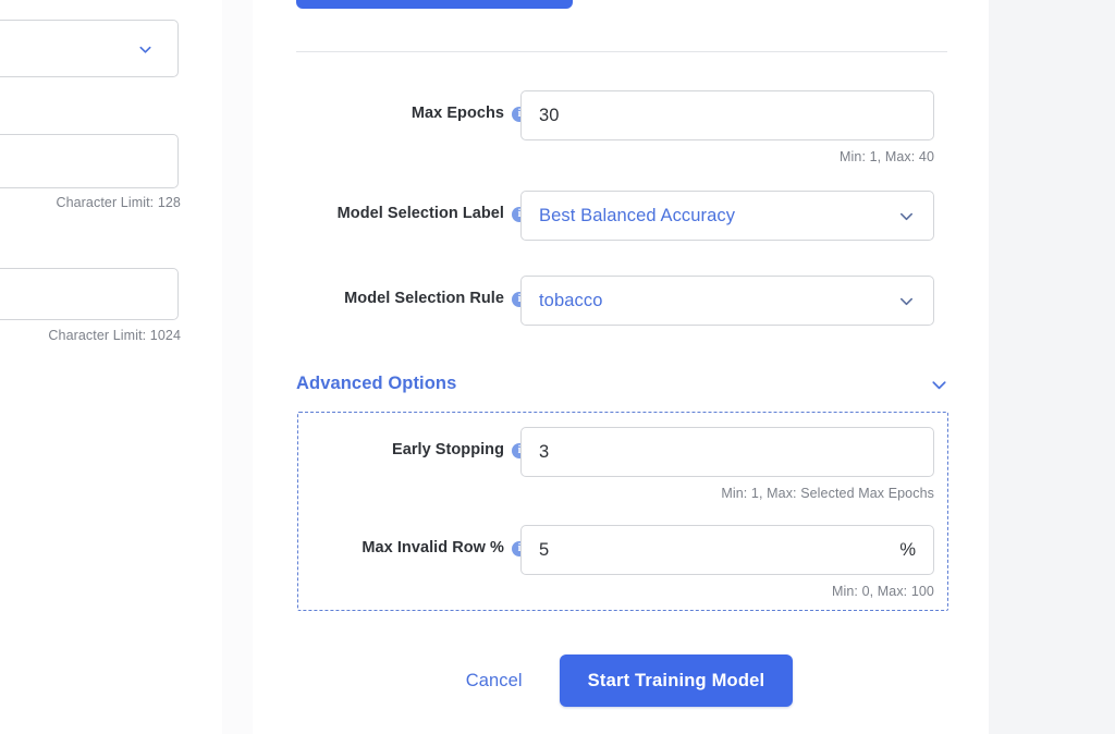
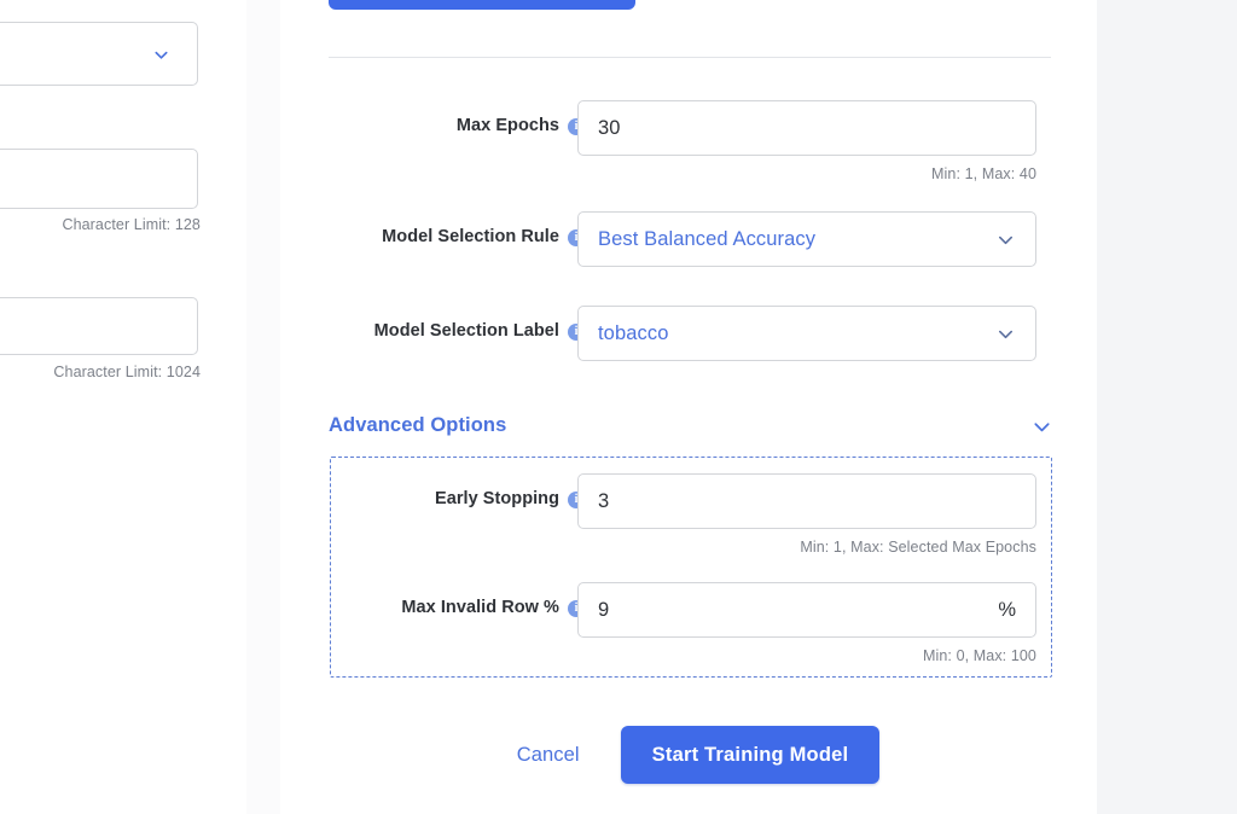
  Character Limit: 128
  Character Limit: 1024
  Max Epochs
  i
  30
  Min: 1, Max: 40
- Model Selection Label
+ Model Selection Rule
  i
  Best Balanced Accuracy
- Model Selection Rule
+ Model Selection Label
  i
  tobacco
  Advanced Options
  Early Stopping
  i
  3
  Min: 1, Max: Selected Max Epochs
  Max Invalid Row %
  i
- 5
+ 9
  %
  Min: 0, Max: 100
  Cancel
  Start Training Model
